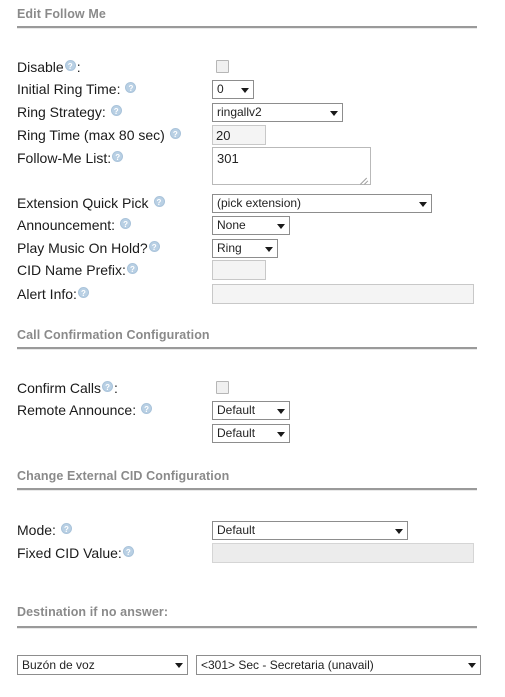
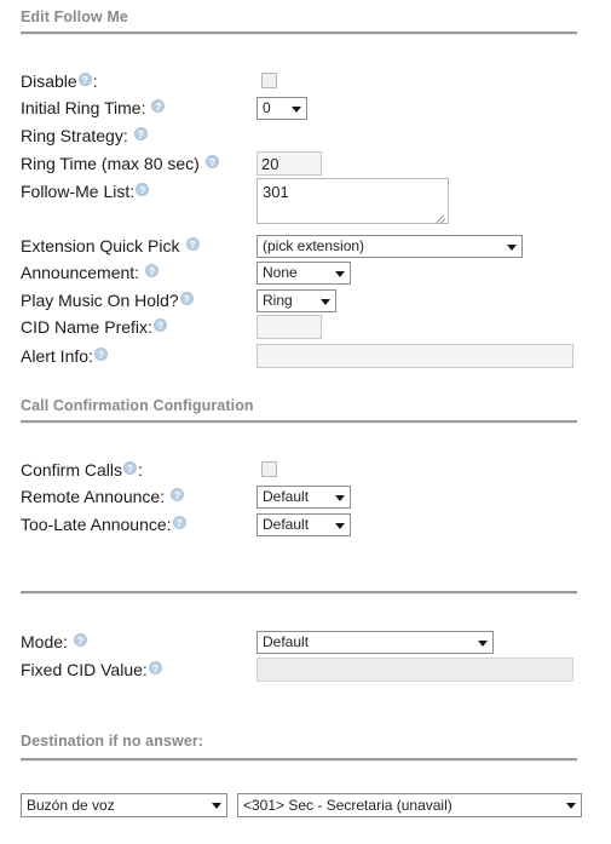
  Edit Follow Me
  Disable ? :
  Initial Ring Time: ?
  0
  Ring Strategy: ?
- ringallv2
  Ring Time (max 80 sec) ?
  20
  Follow-Me List: ?
  301
  Extension Quick Pick ?
  (pick extension)
  Announcement: ?
  None
  Play Music On Hold? ?
  Ring
  CID Name Prefix: ?
  Alert Info: ?
  Call Confirmation Configuration
  Confirm Calls ? :
  Remote Announce: ?
  Default
+ Too-Late Announce: ?
  Default
- Change External CID Configuration
  Mode: ?
  Default
  Fixed CID Value: ?
  Destination if no answer:
  Buzón de voz
  <301> Sec - Secretaria (unavail)
